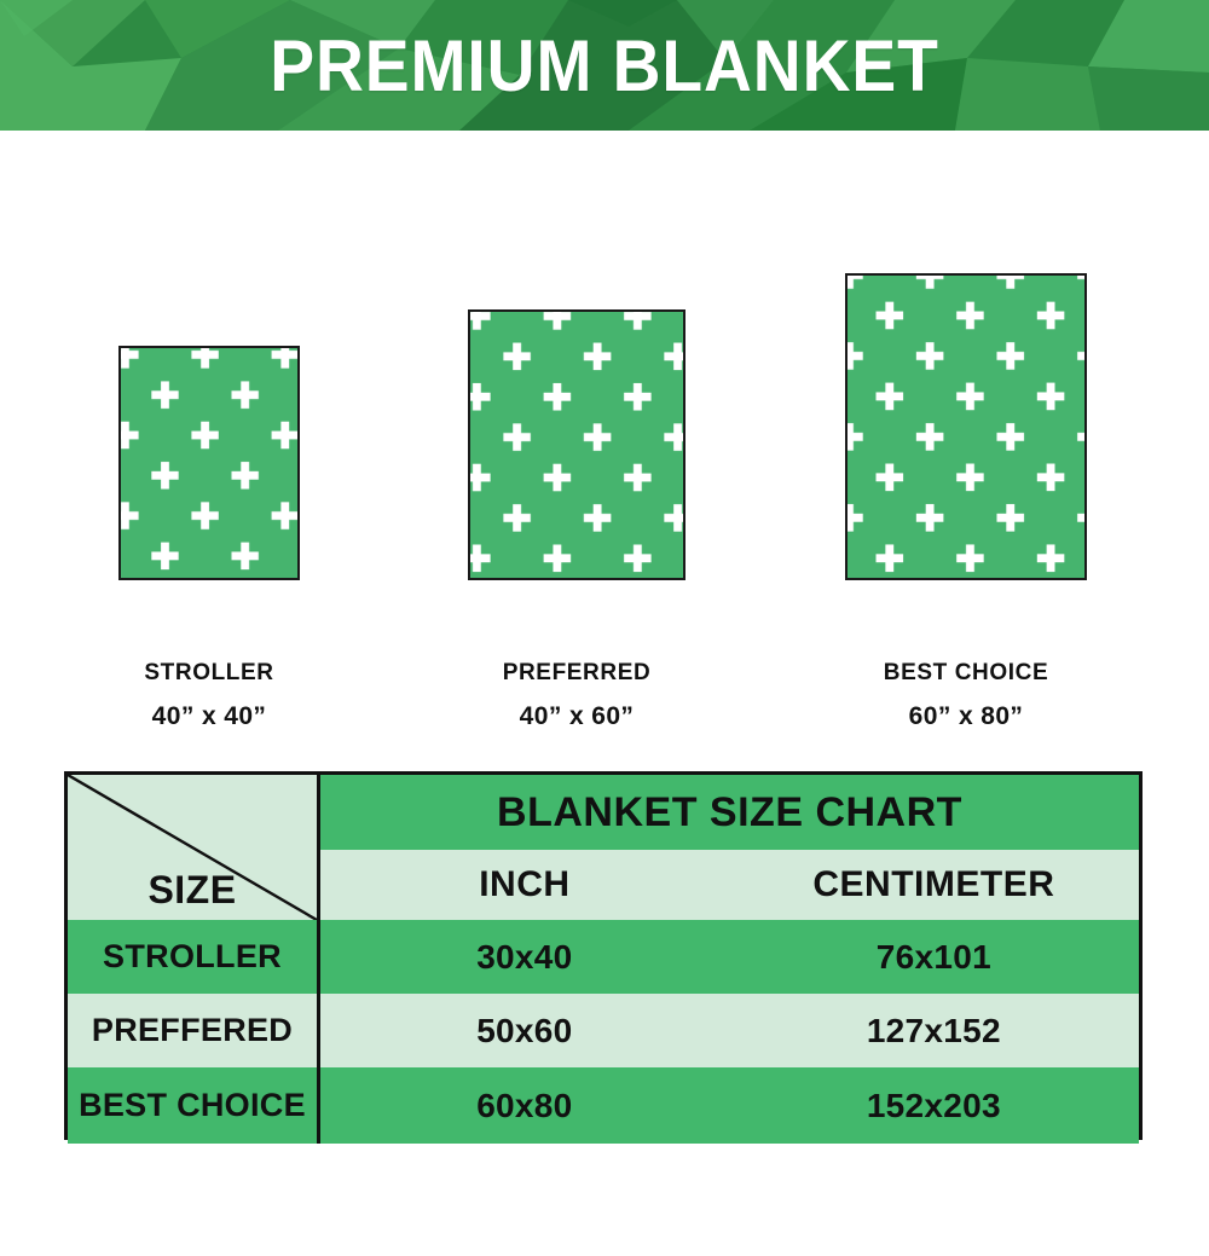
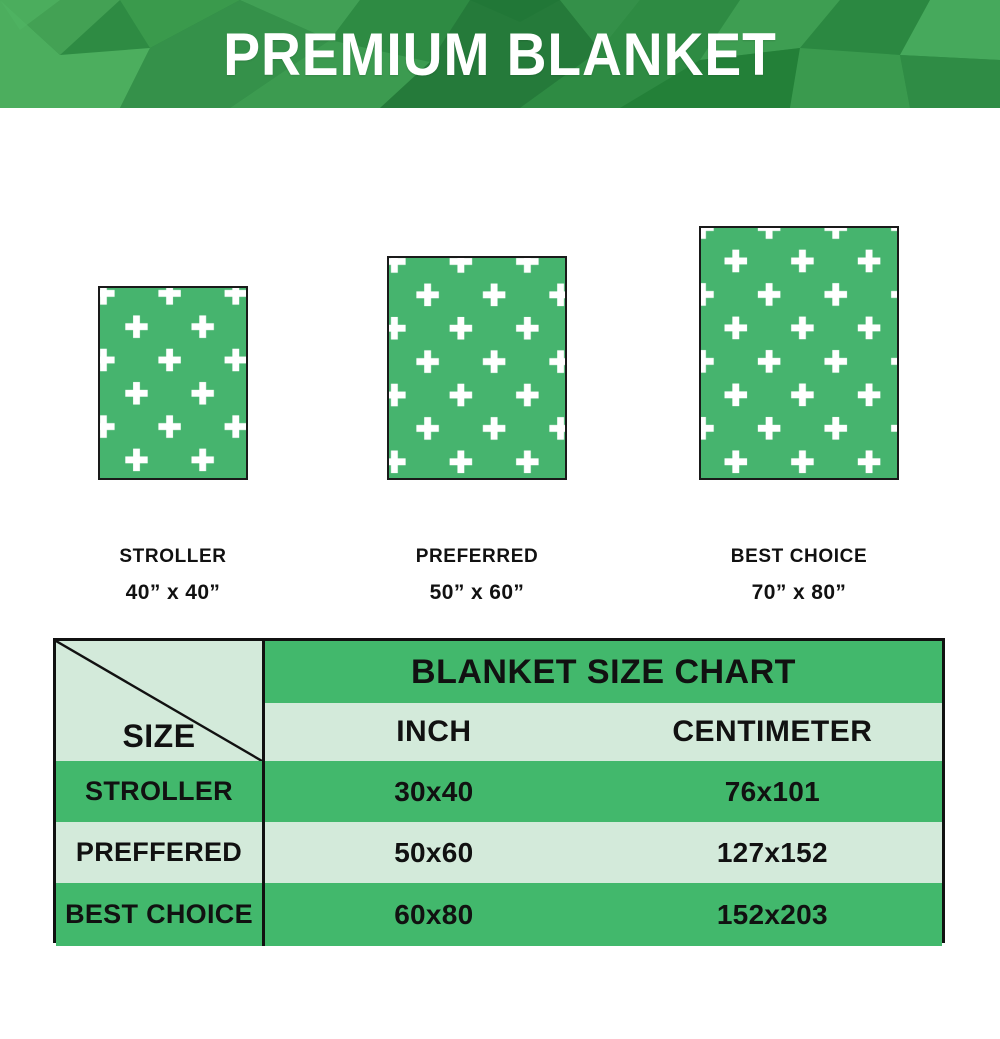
  PREMIUM BLANKET
  STROLLER
  40” x 40”
  PREFERRED
- 40” x 60”
+ 50” x 60”
  BEST CHOICE
- 60” x 80”
+ 70” x 80”
  SIZE	BLANKET SIZE CHART
  INCH	CENTIMETER
  STROLLER	30x40	76x101
  PREFFERED	50x60	127x152
  BEST CHOICE	60x80	152x203
